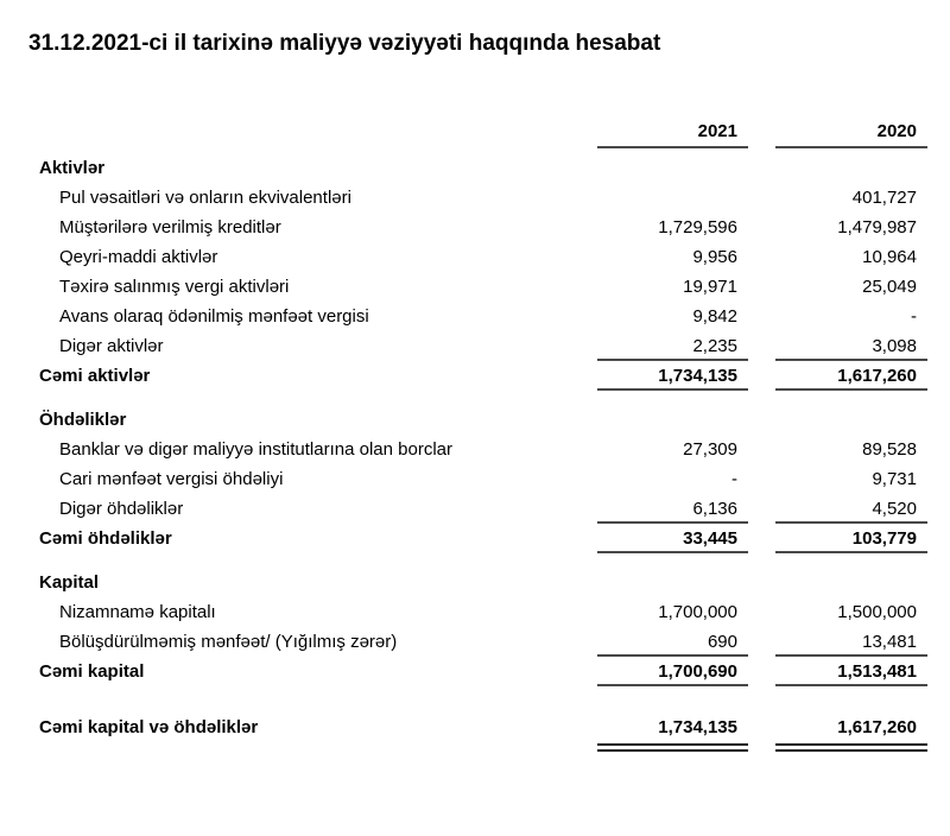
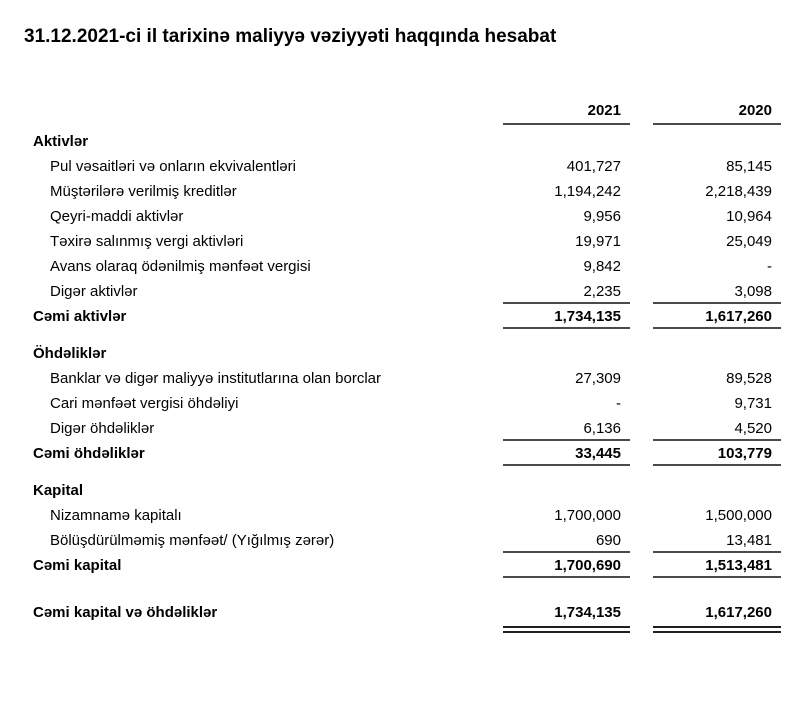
  31.12.2021-ci il tarixinə maliyyə vəziyyəti haqqında hesabat
  2021
  2020
  Aktivlər
  Pul vəsaitləri və onların ekvivalentləri
  401,727
+ 85,145
  Müştərilərə verilmiş kreditlər
- 1,729,596
+ 1,194,242
- 1,479,987
+ 2,218,439
  Qeyri-maddi aktivlər
  9,956
  10,964
  Təxirə salınmış vergi aktivləri
  19,971
  25,049
  Avans olaraq ödənilmiş mənfəət vergisi
  9,842
  -
  Digər aktivlər
  2,235
  3,098
  Cəmi aktivlər
  1,734,135
  1,617,260
  Öhdəliklər
  Banklar və digər maliyyə institutlarına olan borclar
  27,309
  89,528
  Cari mənfəət vergisi öhdəliyi
  -
  9,731
  Digər öhdəliklər
  6,136
  4,520
  Cəmi öhdəliklər
  33,445
  103,779
  Kapital
  Nizamnamə kapitalı
  1,700,000
  1,500,000
  Bölüşdürülməmiş mənfəət/ (Yığılmış zərər)
  690
  13,481
  Cəmi kapital
  1,700,690
  1,513,481
  Cəmi kapital və öhdəliklər
  1,734,135
  1,617,260
